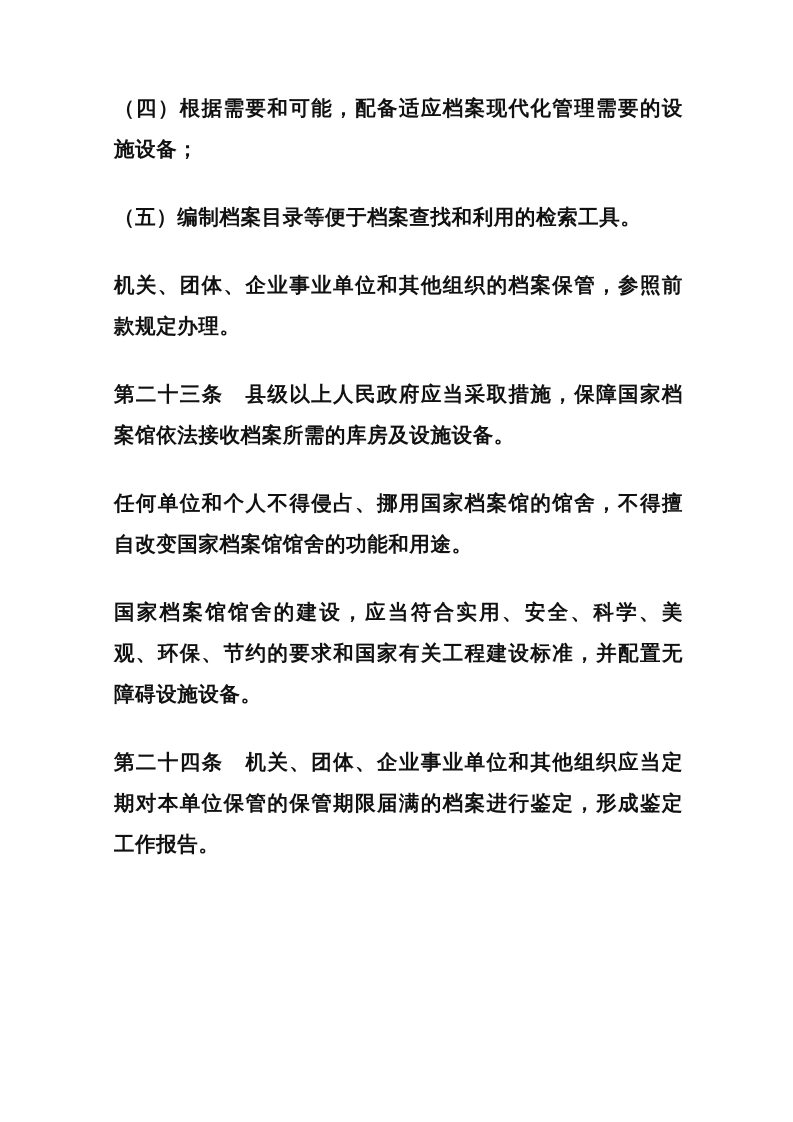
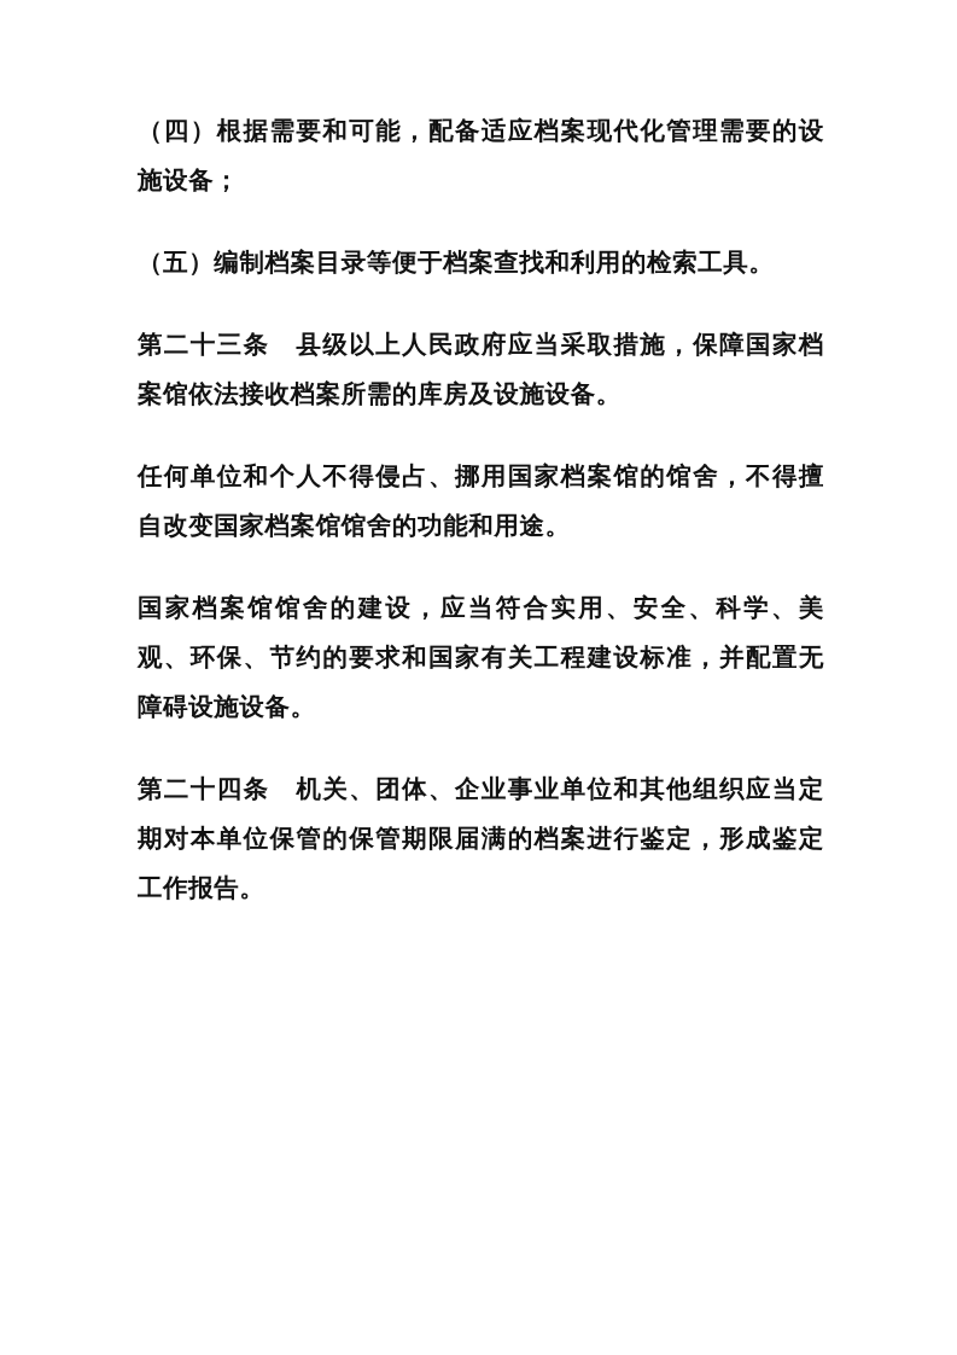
  （四）根据需要和可能，配备适应档案现代化管理需要的设施设备；
  （五）编制档案目录等便于档案查找和利用的检索工具。
- 机关、团体、企业事业单位和其他组织的档案保管，参照前款规定办理。
  第二十三条 县级以上人民政府应当采取措施，保障国家档案馆依法接收档案所需的库房及设施设备。
  任何单位和个人不得侵占、挪用国家档案馆的馆舍，不得擅自改变国家档案馆馆舍的功能和用途。
  国家档案馆馆舍的建设，应当符合实用、安全、科学、美观、环保、节约的要求和国家有关工程建设标准，并配置无障碍设施设备。
  第二十四条 机关、团体、企业事业单位和其他组织应当定期对本单位保管的保管期限届满的档案进行鉴定，形成鉴定工作报告。
